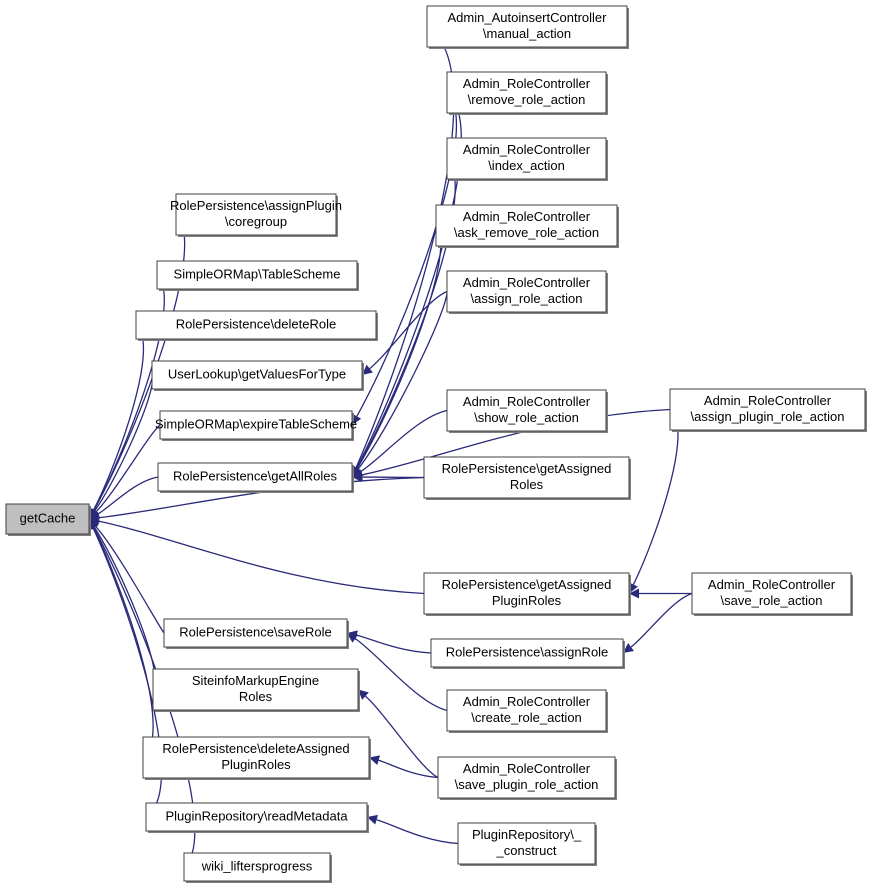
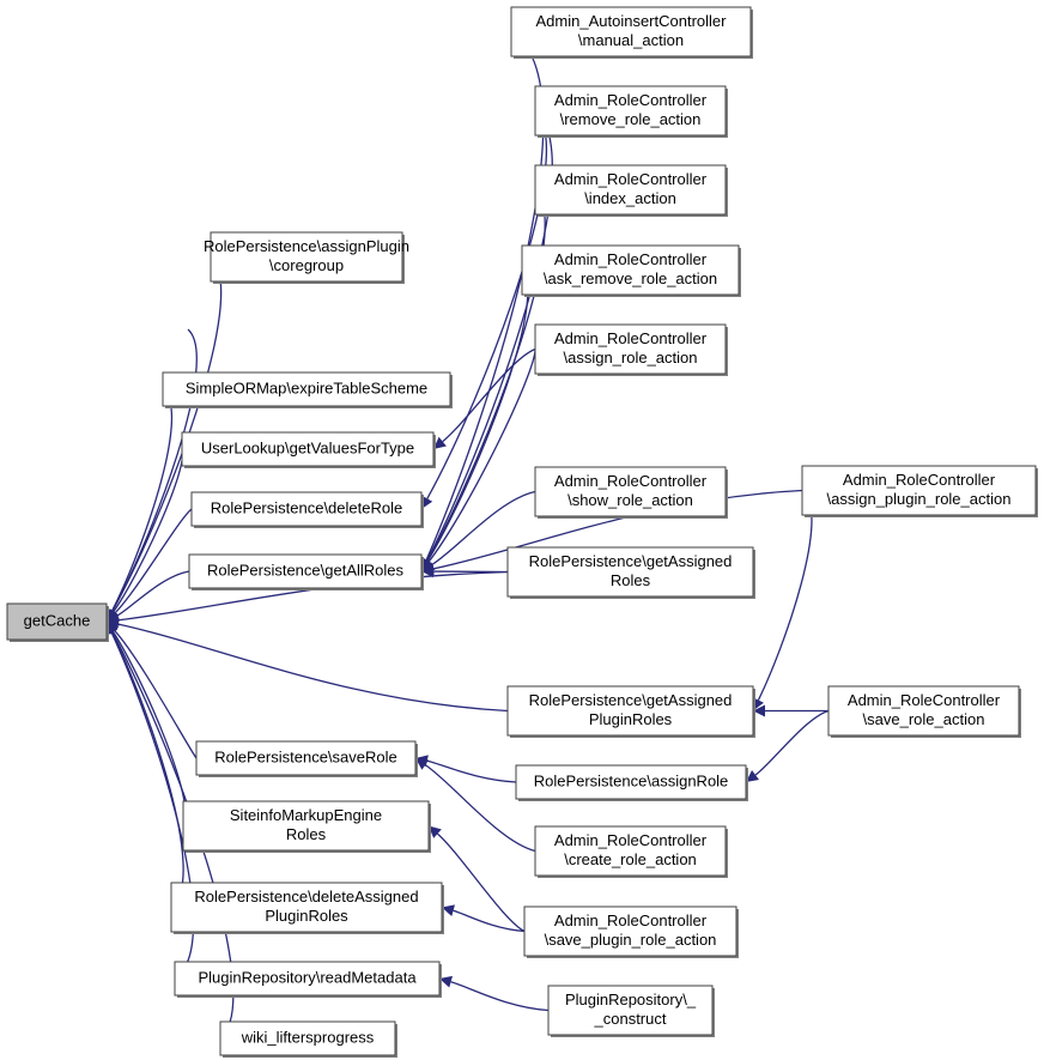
  getCache
  RolePersistence\assignPlugin
  \coregroup
- SimpleORMap\TableScheme
- RolePersistence\deleteRole
+ SimpleORMap\expireTableScheme
  UserLookup\getValuesForType
- SimpleORMap\expireTableScheme
+ RolePersistence\deleteRole
  RolePersistence\getAllRoles
  RolePersistence\saveRole
  SiteinfoMarkupEngine
  Roles
  RolePersistence\deleteAssigned
  PluginRoles
  PluginRepository\readMetadata
  wiki_liftersprogress
  Admin_AutoinsertController
  \manual_action
  Admin_RoleController
  \remove_role_action
  Admin_RoleController
  \index_action
  Admin_RoleController
  \ask_remove_role_action
  Admin_RoleController
  \assign_role_action
  Admin_RoleController
  \show_role_action
  RolePersistence\getAssigned
  Roles
  RolePersistence\getAssigned
  PluginRoles
  RolePersistence\assignRole
  Admin_RoleController
  \create_role_action
  Admin_RoleController
  \save_plugin_role_action
  PluginRepository\_
  _construct
  Admin_RoleController
  \assign_plugin_role_action
  Admin_RoleController
  \save_role_action
